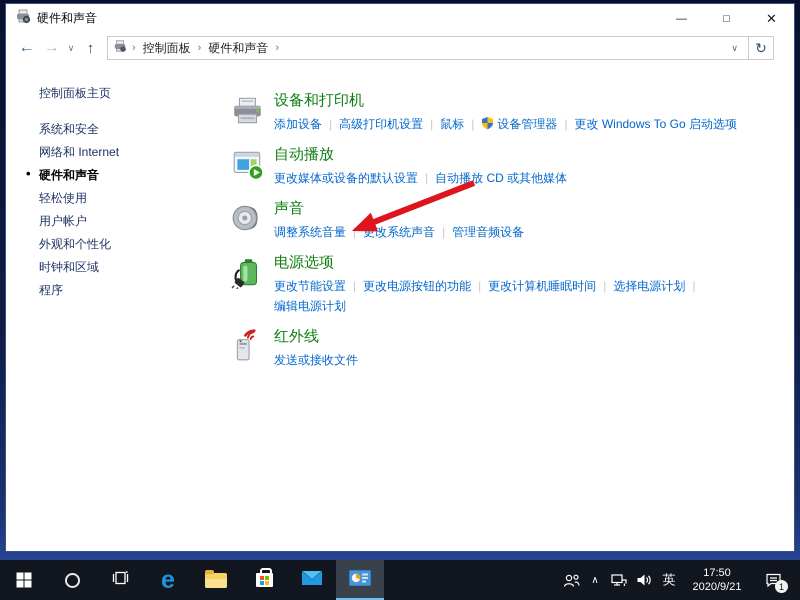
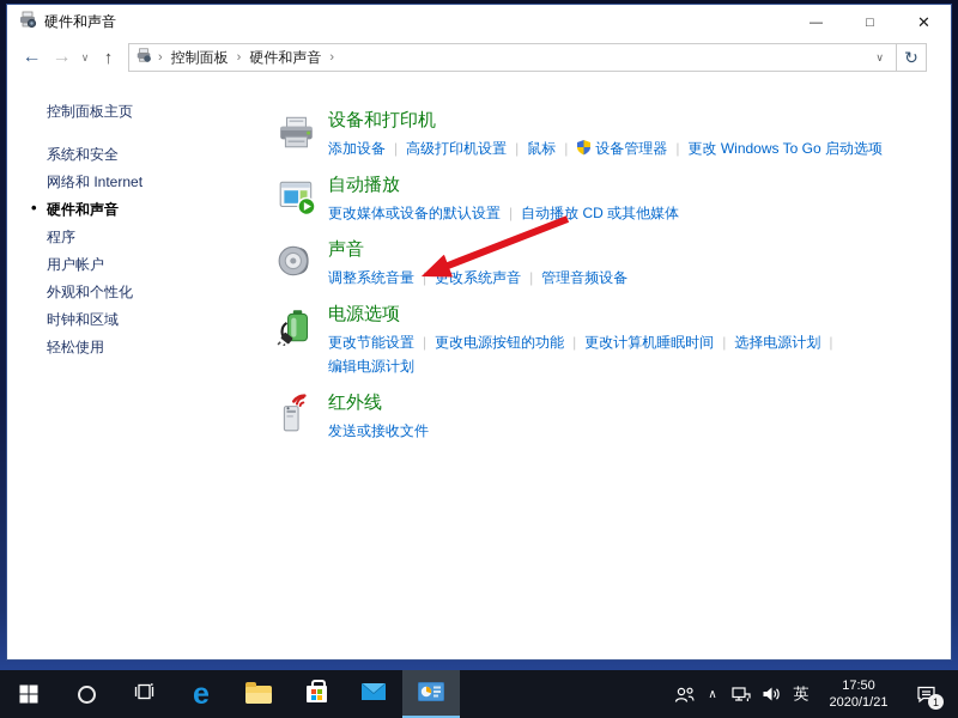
  硬件和声音
  —
  □
  ✕
  ←
  →
  ∨
  ↑
  ›
  控制面板
  ›
  硬件和声音
  ›
  ∨
  ↻
  控制面板主页
  系统和安全
  网络和 Internet
  硬件和声音
- 轻松使用
+ 程序
  用户帐户
  外观和个性化
  时钟和区域
- 程序
+ 轻松使用
  设备和打印机
  添加设备 | 高级打印机设置 | 鼠标 | 设备管理器 | 更改 Windows To Go 启动选项
  自动播放
  更改媒体或设备的默认设置 | 自动播放 CD 或其他媒体
  声音
  调整系统音量 | 更改系统声音 | 管理音频设备
  电源选项
  更改节能设置 | 更改电源按钮的功能 | 更改计算机睡眠时间 | 选择电源计划 |编辑电源计划
  红外线
  发送或接收文件
  e
  ∧
  英
  17:50
- 2020/9/21
+ 2020/1/21
  1
